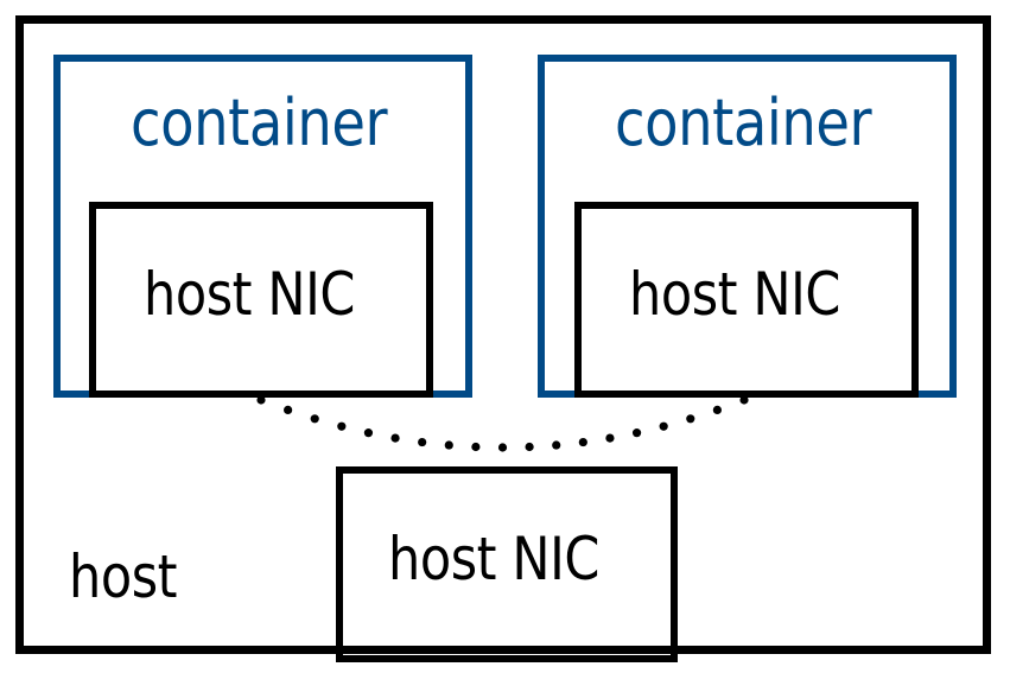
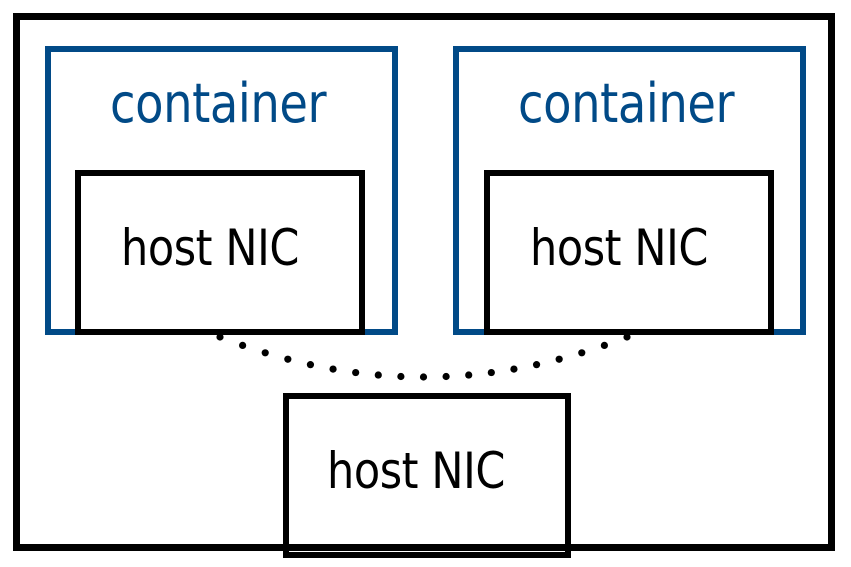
  container
  host NIC
  container
  host NIC
  host NIC
- host
